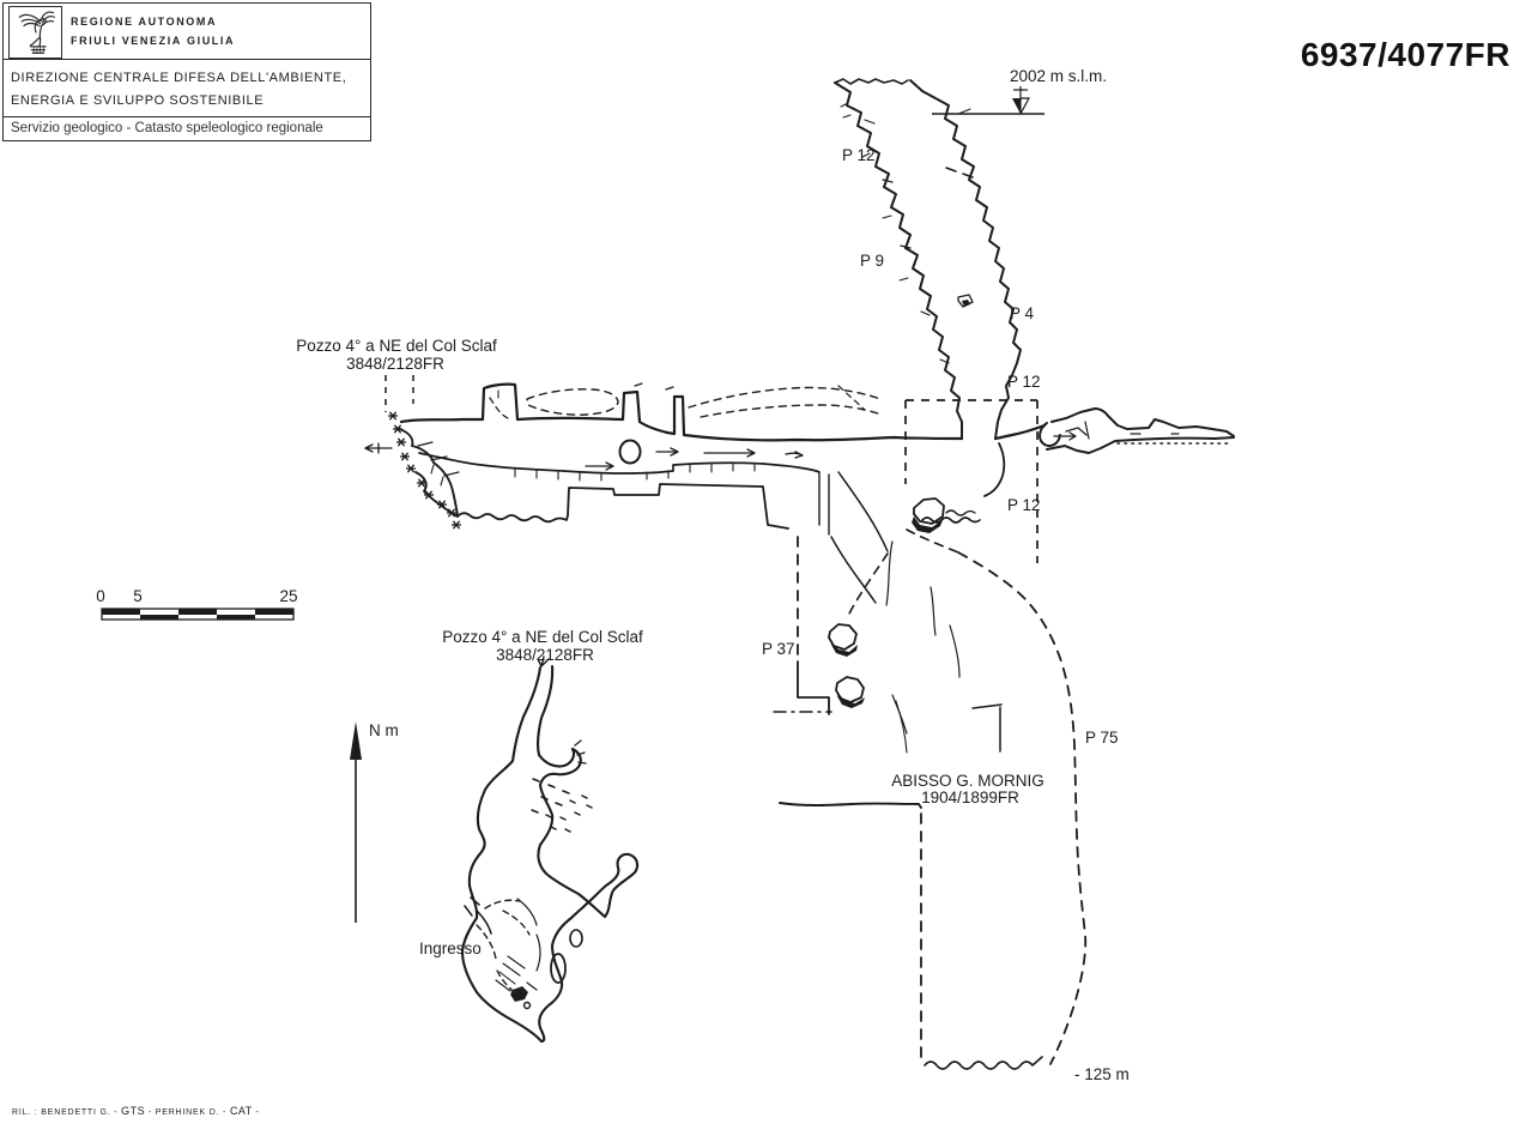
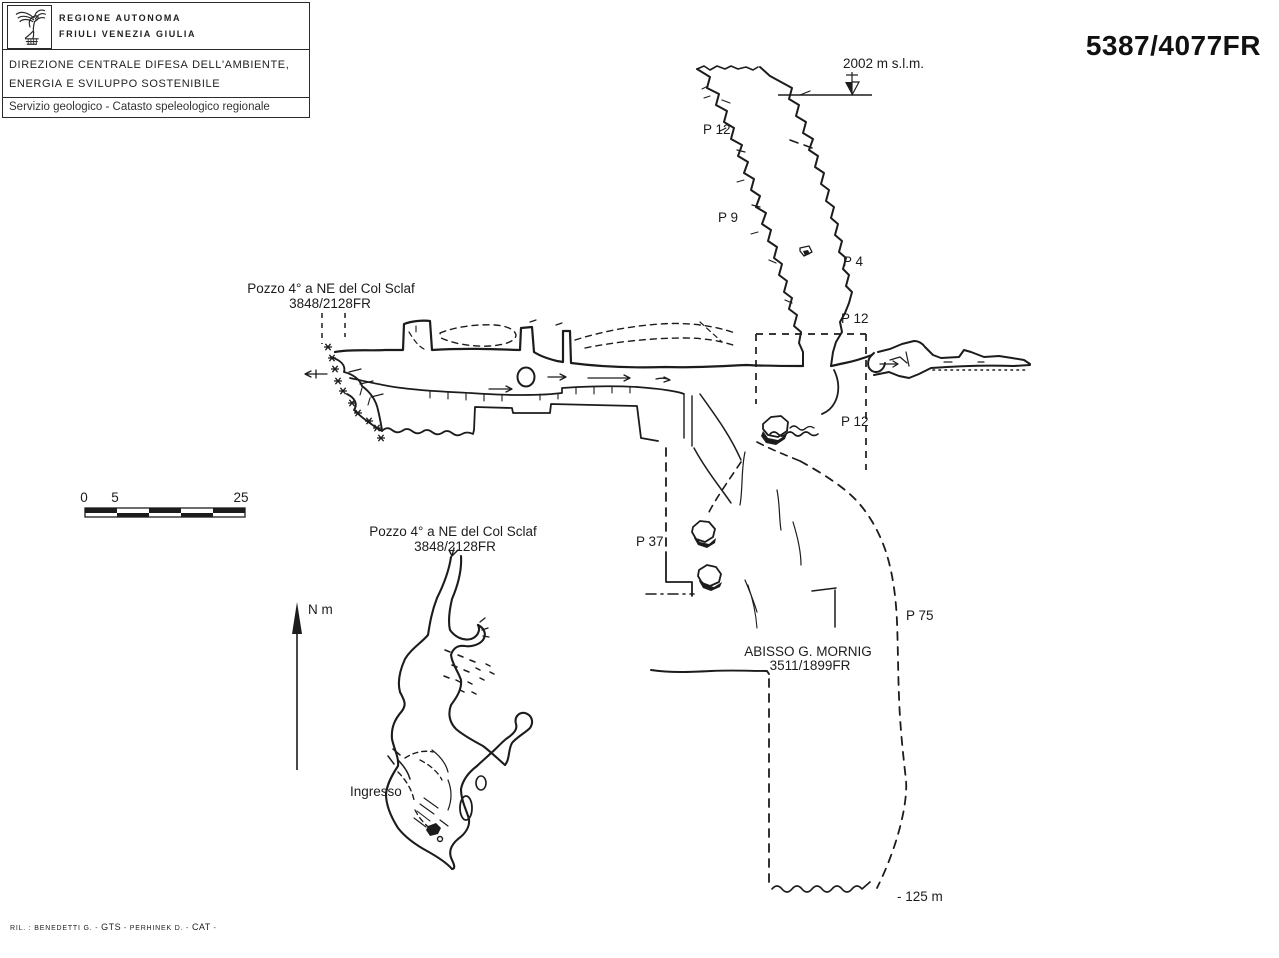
  Regione Autonoma
  Friuli Venezia Giulia
  Direzione centrale difesa dell'ambiente,
  energia e sviluppo sostenibile
  Servizio geologico - Catasto speleologico regionale
- 6937/4077FR
+ 5387/4077FR
  2002 m s.l.m.
  N m
  0
  5
  25
  P 12
  P 9
  P 4
  P 12
  P 12
  P 37
  P 75
  Pozzo 4° a NE del Col Sclaf
  3848/2128FR
  Pozzo 4° a NE del Col Sclaf
  3848/2128FR
  ABISSO G. MORNIG
- 1904/1899FR
+ 3511/1899FR
  Ingresso
  - 125 m
  RIL. : BENEDETTI G. - GTS - PERHINEK D. - CAT -
